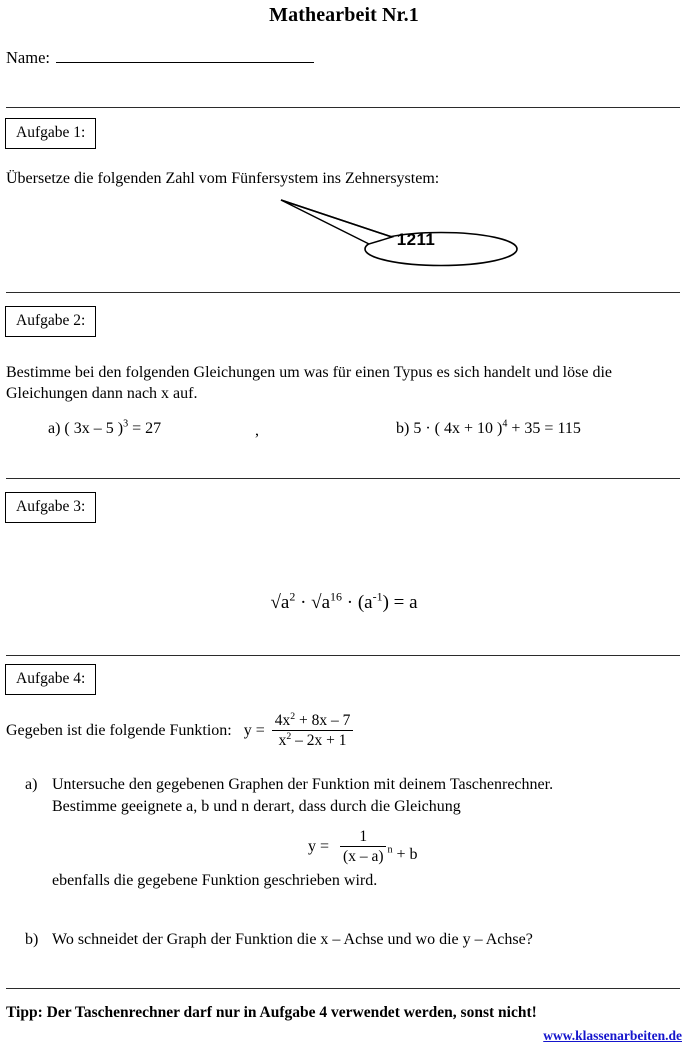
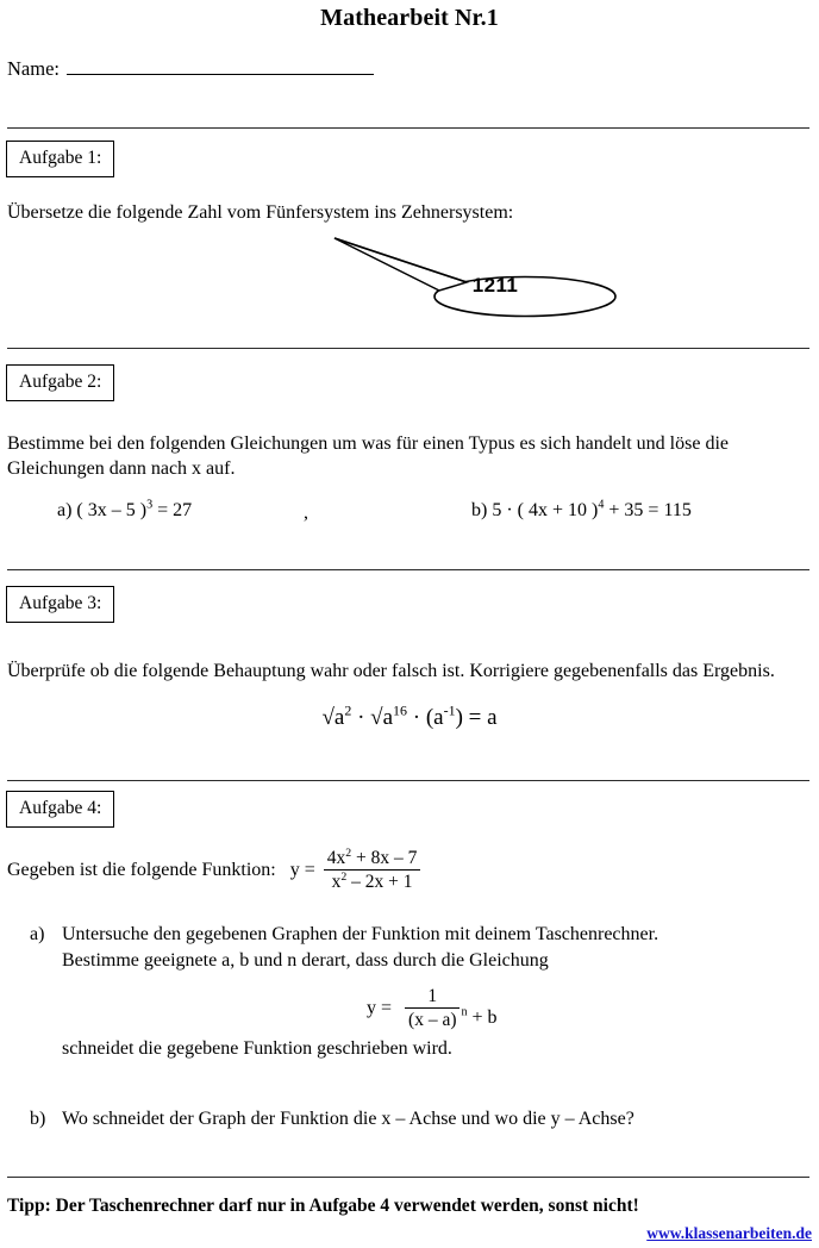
  Mathearbeit Nr.1
  Name:
  Aufgabe 1:
- Übersetze die folgenden Zahl vom Fünfersystem ins Zehnersystem:
+ Übersetze die folgende Zahl vom Fünfersystem ins Zehnersystem:
  1211
  Aufgabe 2:
  Bestimme bei den folgenden Gleichungen um was für einen Typus es sich handelt und löse die
  Gleichungen dann nach x auf.
  a) ( 3x – 5 )3 = 27
  ,
  b) 5 · ( 4x + 10 )4 + 35 = 115
  Aufgabe 3:
+ Überprüfe ob die folgende Behauptung wahr oder falsch ist. Korrigiere gegebenenfalls das Ergebnis.
  √a2 · √a16 · (a-1) = a
  Aufgabe 4:
  Gegeben ist die folgende Funktion:
  y =
  4x2 + 8x – 7
  x2 – 2x + 1
  a)
  Untersuche den gegebenen Graphen der Funktion mit deinem Taschenrechner.
  Bestimme geeignete a, b und n derart, dass durch die Gleichung
  y =
  1
  (x – a)
  n + b
- ebenfalls die gegebene Funktion geschrieben wird.
+ schneidet die gegebene Funktion geschrieben wird.
  b)
  Wo schneidet der Graph der Funktion die x – Achse und wo die y – Achse?
  Tipp: Der Taschenrechner darf nur in Aufgabe 4 verwendet werden, sonst nicht!
  www.klassenarbeiten.de
